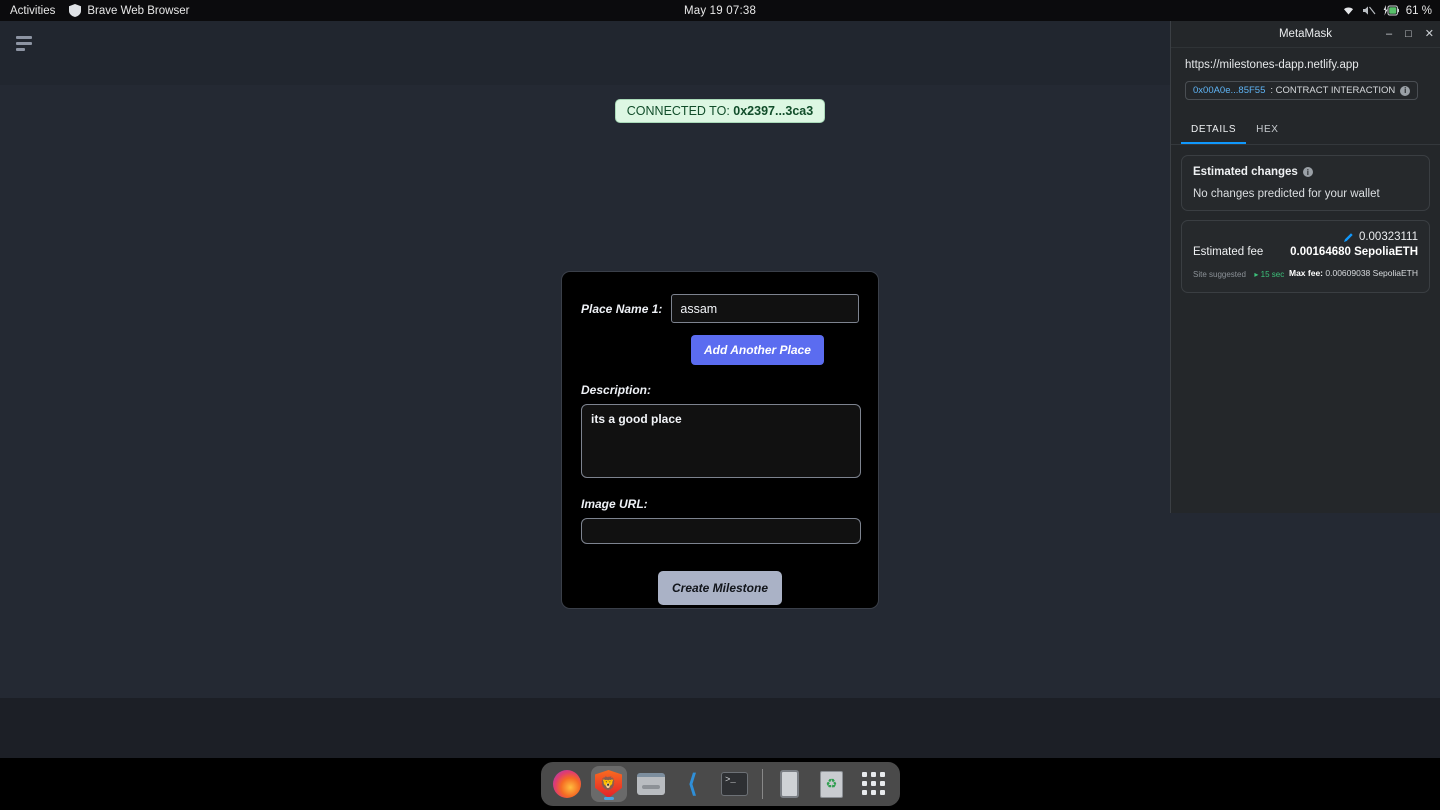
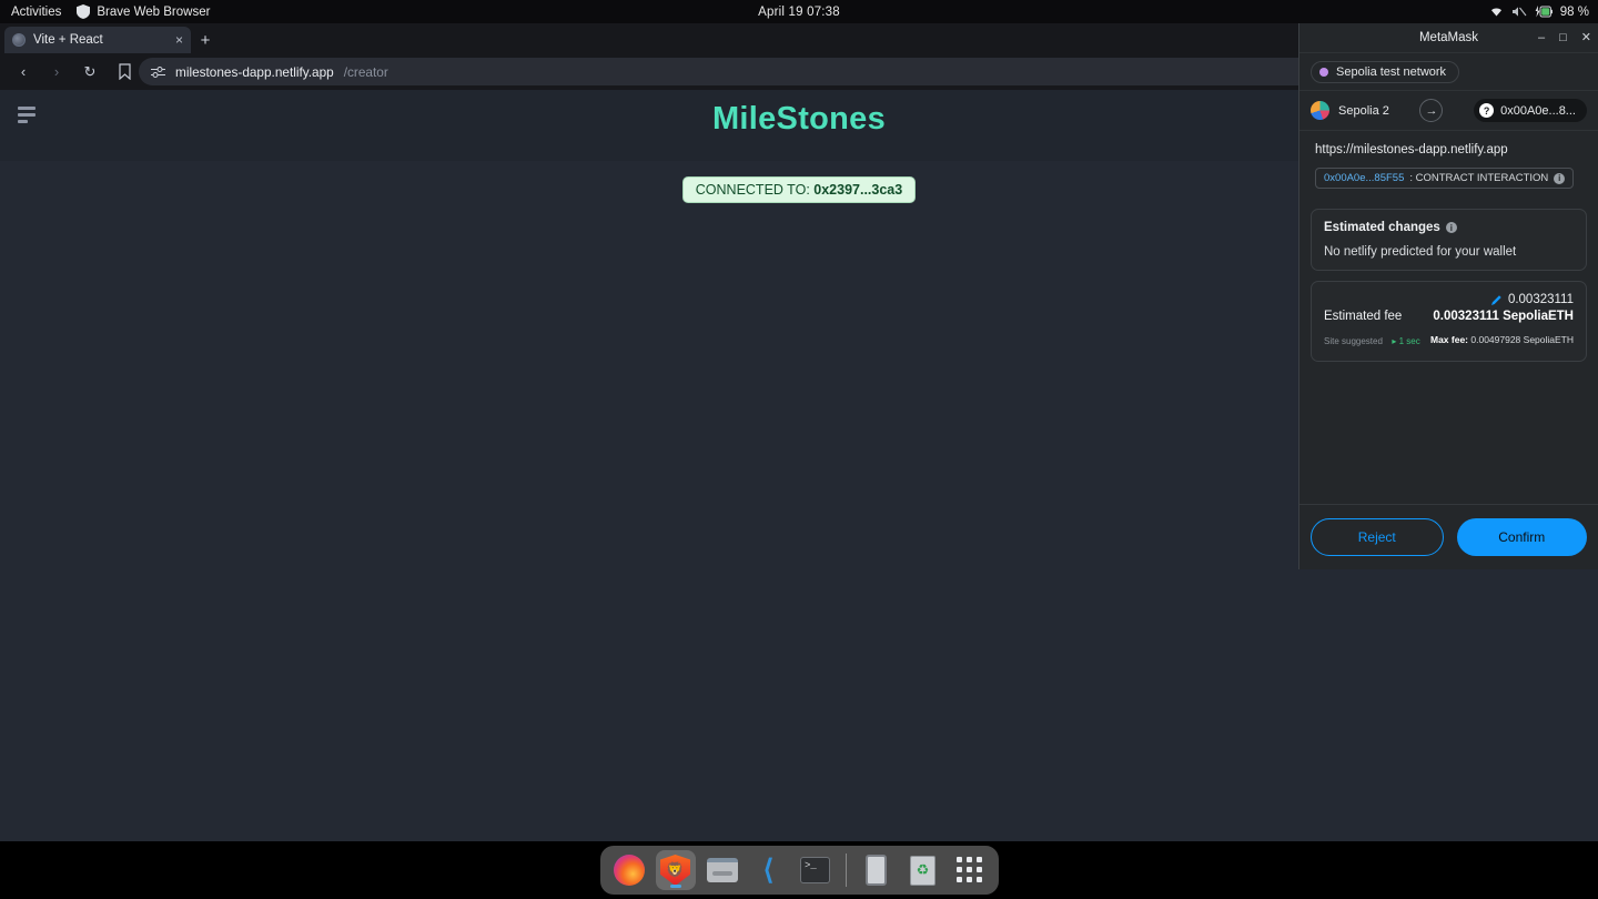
  Activities
  Brave Web Browser
- May 19 07:38
+ April 19 07:38
- 61 %
+ 98 %
+ Vite + React
+ ×
+ +
+ ‹
+ ›
+ ↻
+ milestones-dapp.netlify.app
+ /creator
+ MileStones
  CONNECTED TO: 0x2397...3ca3
- Place Name 1:
- assam
- Add Another Place
- Description:
- its a good place
- Image URL:
- Create Milestone
  MetaMask
  –
  □
  ✕
+ Sepolia test network
+ Sepolia 2
+ →
+ ?
+ 0x00A0e...8...
  https://milestones-dapp.netlify.app
  0x00A0e...85F55
  : CONTRACT INTERACTION
  i
- DETAILS
- HEX
  Estimated changes
  i
- No changes predicted for your wallet
+ No netlify predicted for your wallet
  0.00323111
  Estimated fee
- 0.00164680 SepoliaETH
+ 0.00323111 SepoliaETH
- Site suggested ▸ 15 sec
+ Site suggested ▸ 1 sec
- Max fee: 0.00609038 SepoliaETH
+ Max fee: 0.00497928 SepoliaETH
+ Reject
+ Confirm
  🦁
  ⟨
  >_
  ♻
